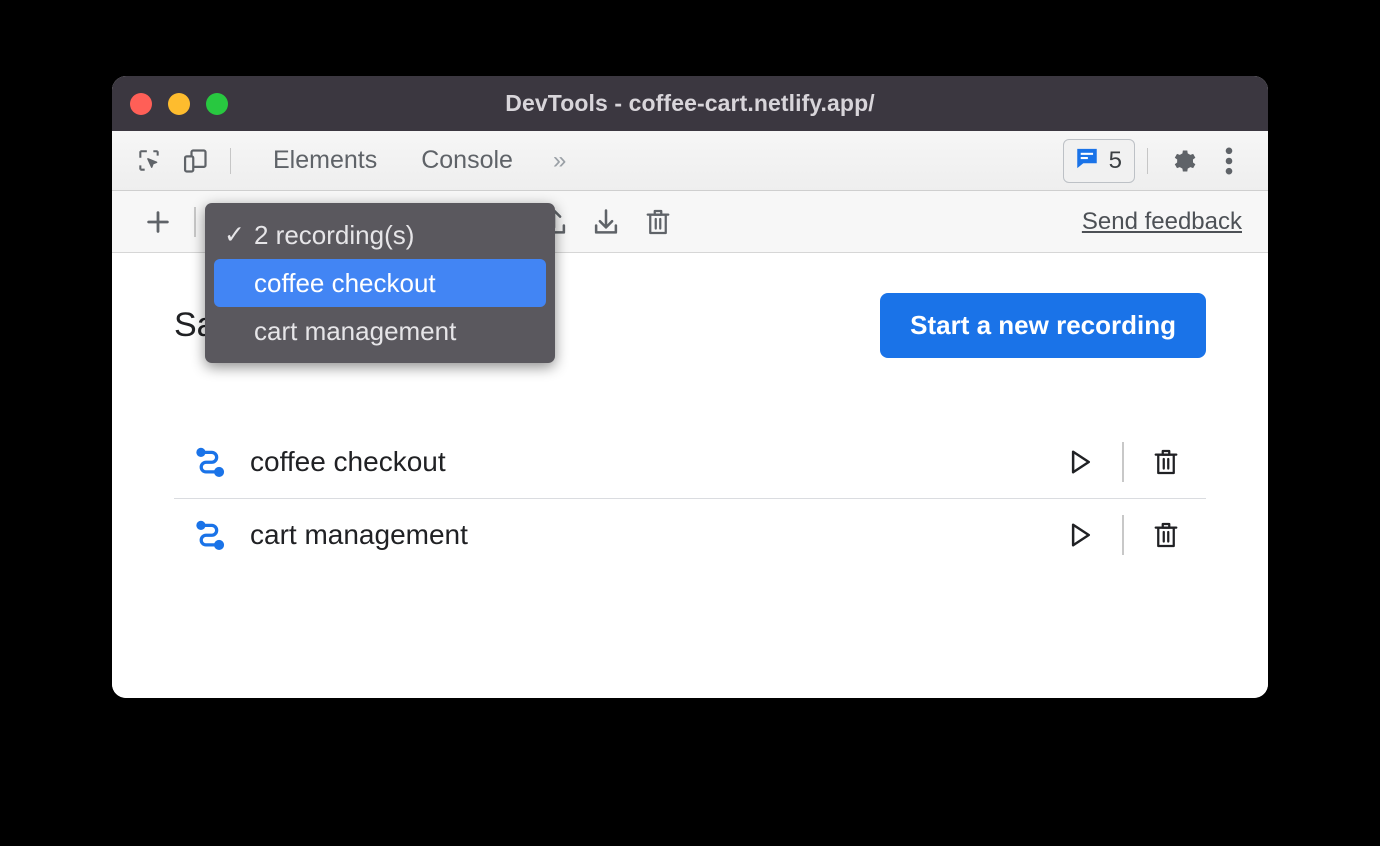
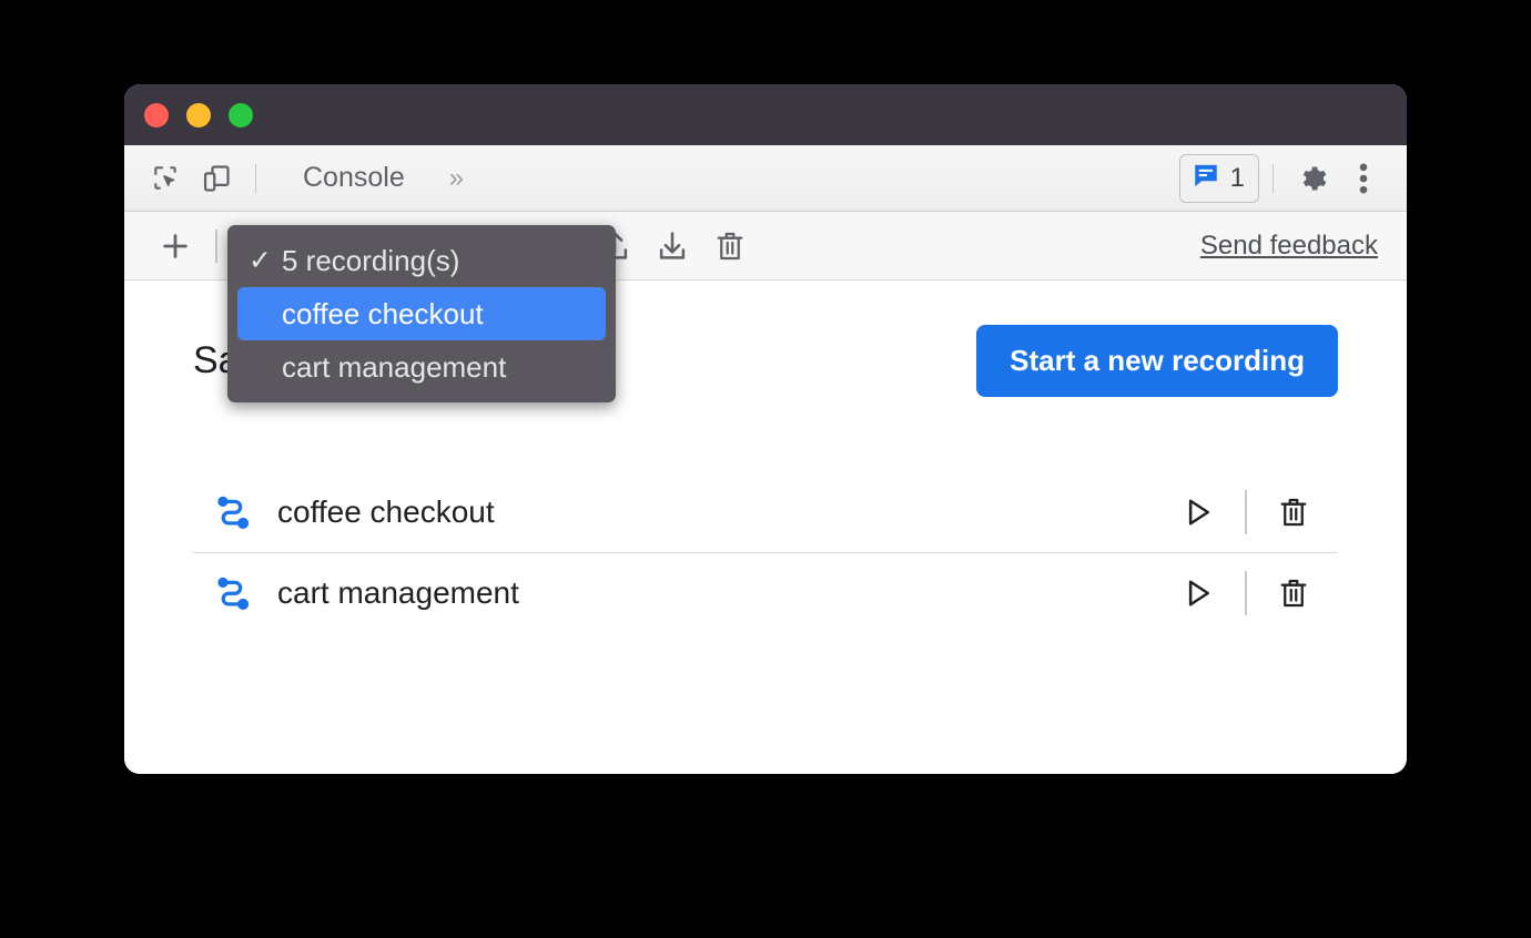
- DevTools - coffee-cart.netlify.app/
- Elements
  Console
  »
- 5
+ 1
  Send feedback
  Start a new recording
  coffee checkout
  cart management
  ✓
- 2 recording(s)
+ 5 recording(s)
  coffee checkout
  cart management
